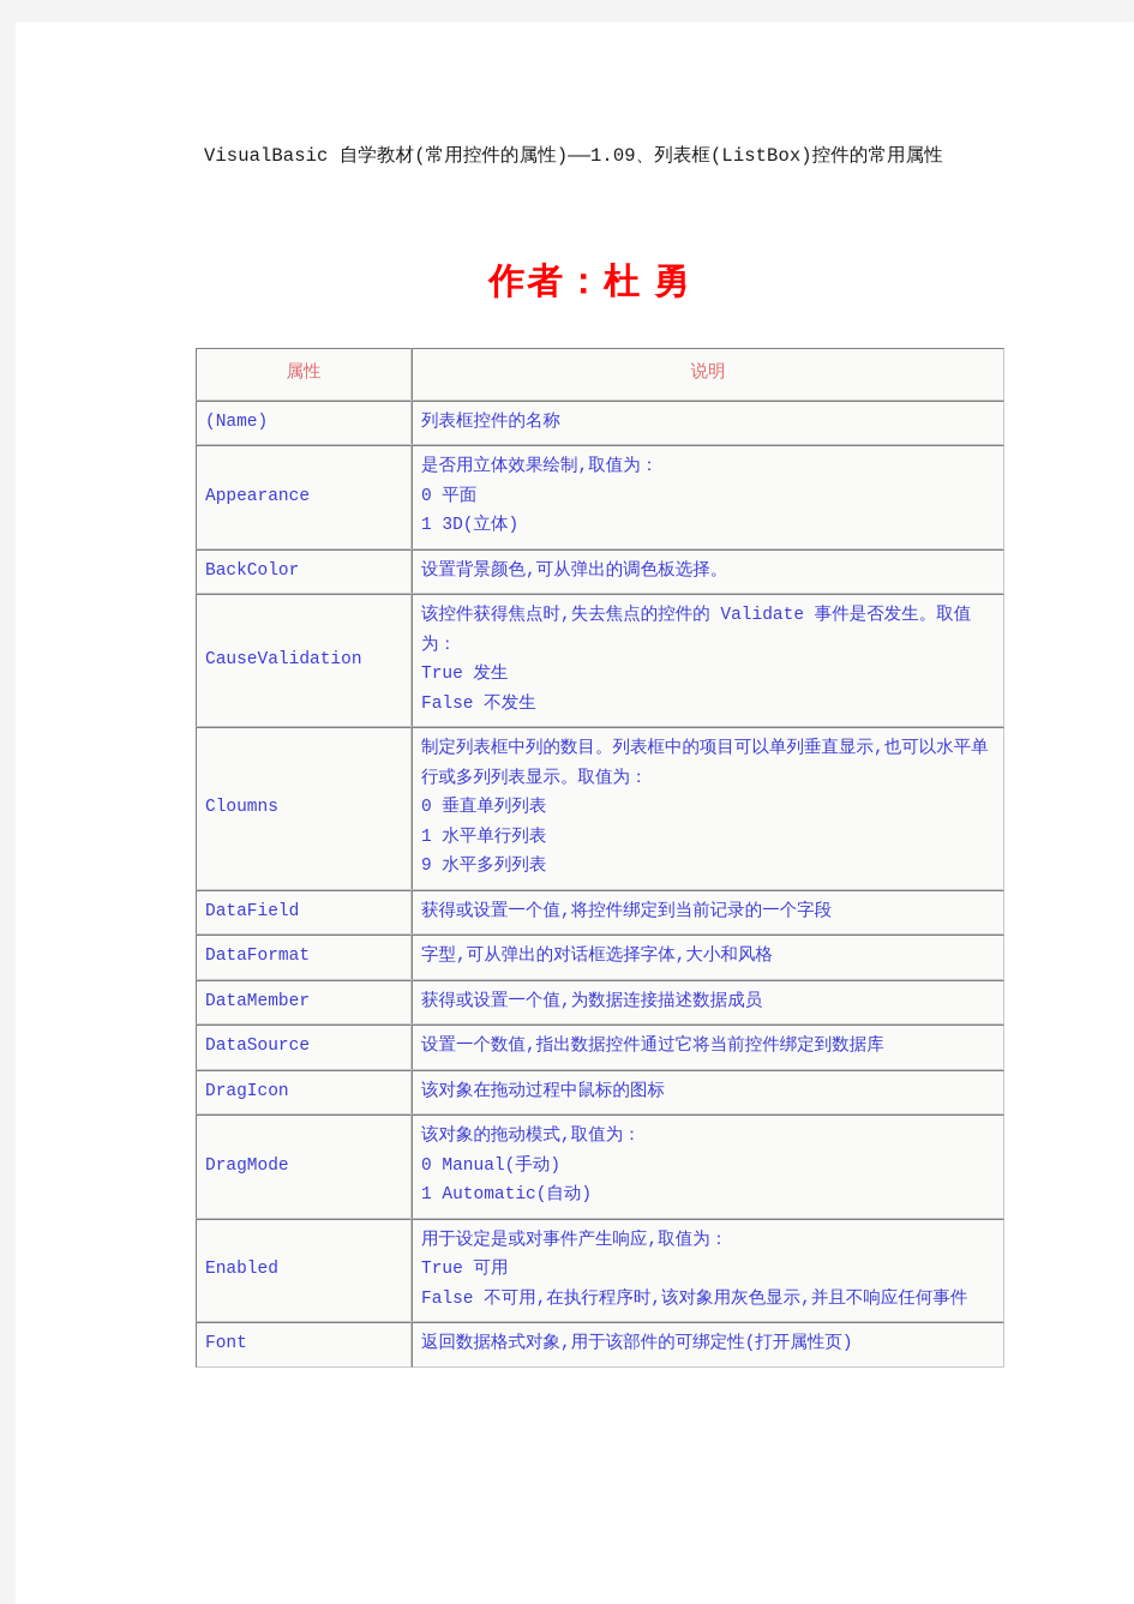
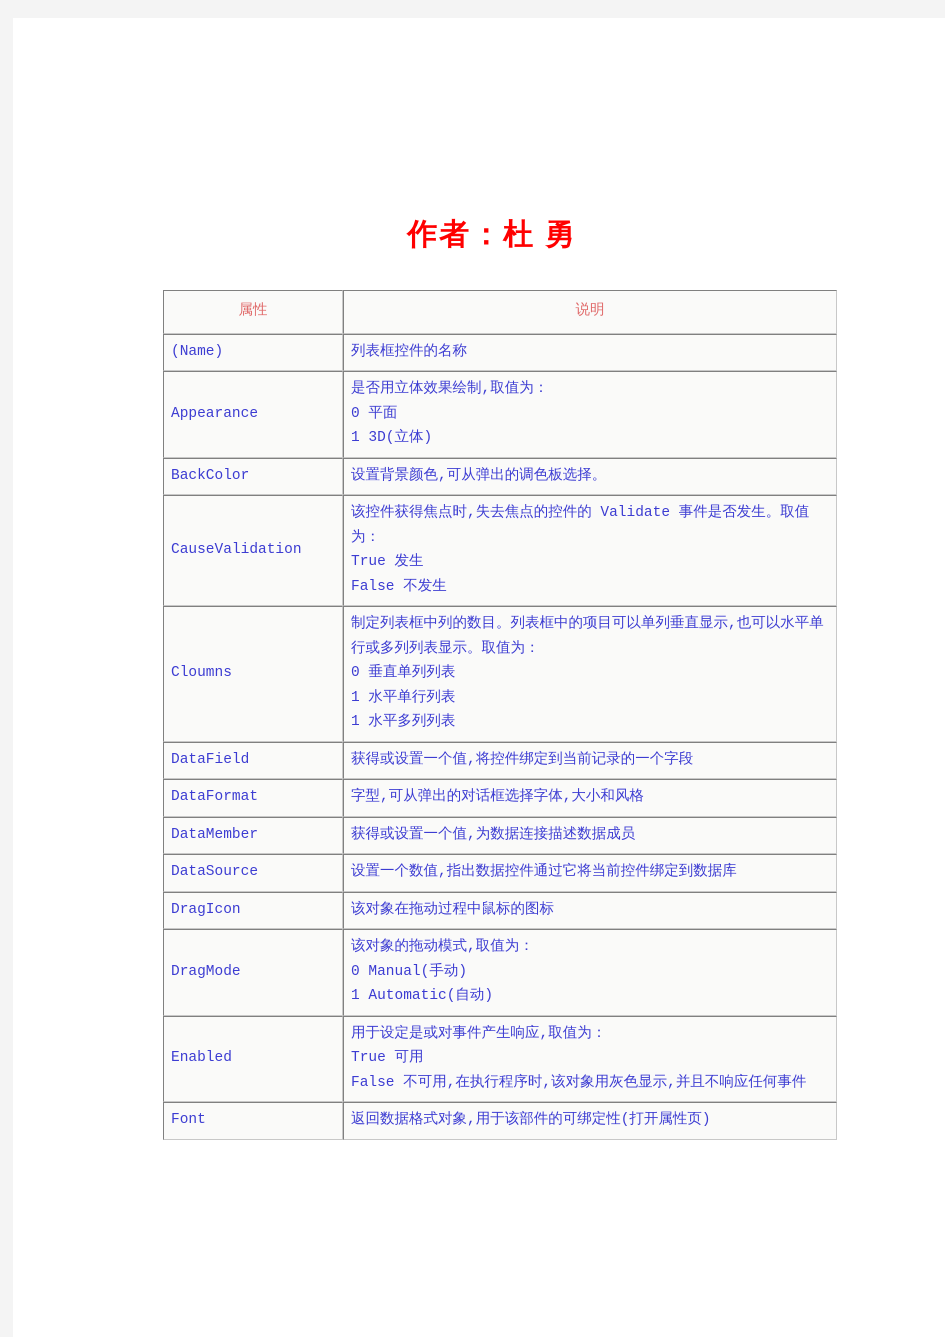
- VisualBasic 自学教材(常用控件的属性)——1.09、列表框(ListBox)控件的常用属性
  作者：杜 勇
  属性	说明
  (Name)	列表框控件的名称
  Appearance	是否用立体效果绘制,取值为：0 平面1 3D(立体)
  BackColor	设置背景颜色,可从弹出的调色板选择。
  CauseValidation	该控件获得焦点时,失去焦点的控件的 Validate 事件是否发生。取值为：True 发生False 不发生
- Cloumns	制定列表框中列的数目。列表框中的项目可以单列垂直显示,也可以水平单行或多列列表显示。取值为：0 垂直单列列表1 水平单行列表9 水平多列列表
+ Cloumns	制定列表框中列的数目。列表框中的项目可以单列垂直显示,也可以水平单行或多列列表显示。取值为：0 垂直单列列表1 水平单行列表1 水平多列列表
  DataField	获得或设置一个值,将控件绑定到当前记录的一个字段
  DataFormat	字型,可从弹出的对话框选择字体,大小和风格
  DataMember	获得或设置一个值,为数据连接描述数据成员
  DataSource	设置一个数值,指出数据控件通过它将当前控件绑定到数据库
  DragIcon	该对象在拖动过程中鼠标的图标
  DragMode	该对象的拖动模式,取值为：0 Manual(手动)1 Automatic(自动)
  Enabled	用于设定是或对事件产生响应,取值为：True 可用False 不可用,在执行程序时,该对象用灰色显示,并且不响应任何事件
  Font	返回数据格式对象,用于该部件的可绑定性(打开属性页)
